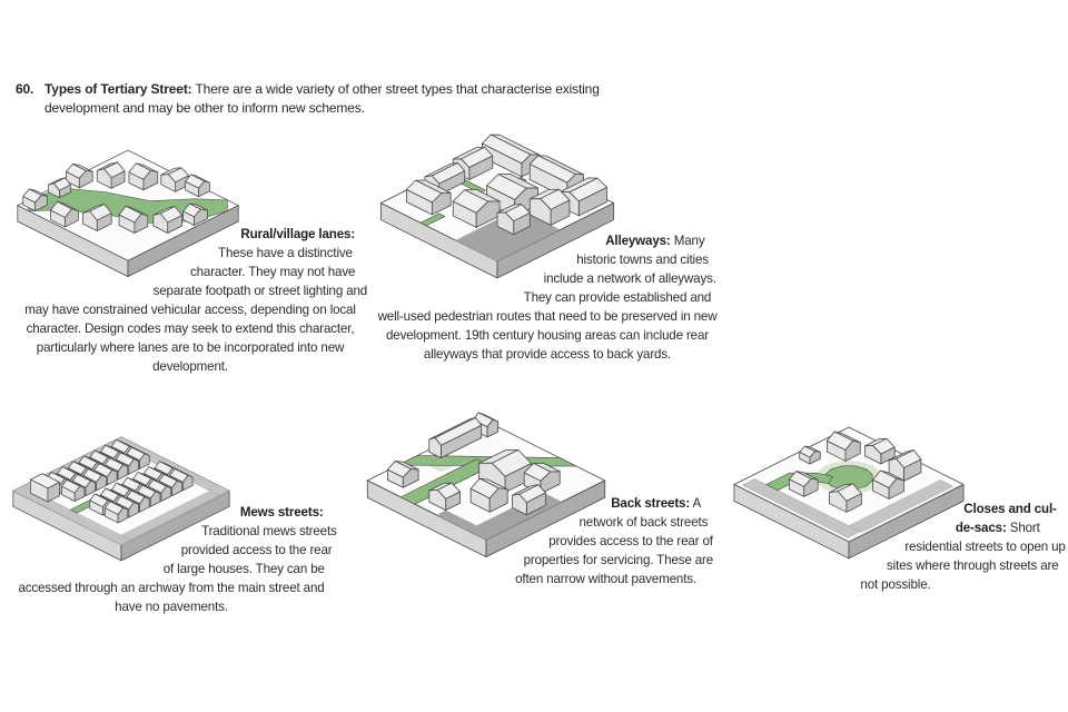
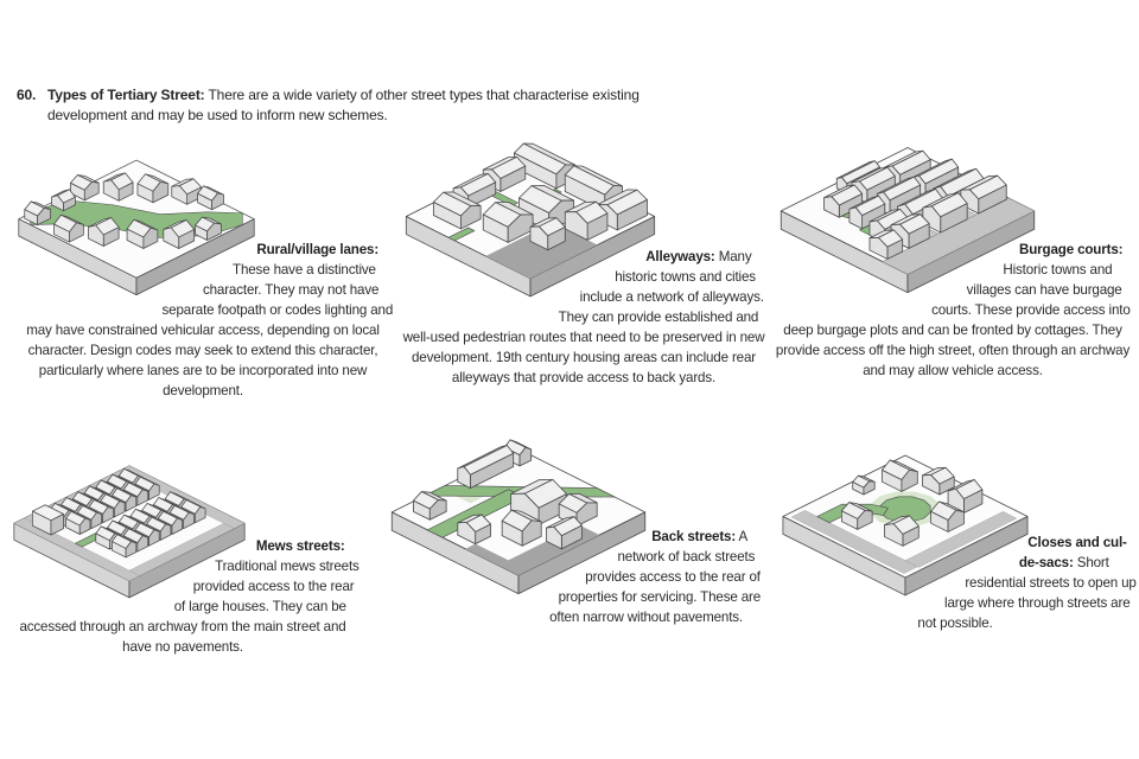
  60.
- Types of Tertiary Street: There are a wide variety of other street types that characterise existing development and may be other to inform new schemes.
+ Types of Tertiary Street: There are a wide variety of other street types that characterise existing development and may be used to inform new schemes.
- Rural/village lanes: These have a distinctive character. They may not have separate footpath or street lighting and may have constrained vehicular access, depending on local character. Design codes may seek to extend this character, particularly where lanes are to be incorporated into new development.
+ Rural/village lanes: These have a distinctive character. They may not have separate footpath or codes lighting and may have constrained vehicular access, depending on local character. Design codes may seek to extend this character, particularly where lanes are to be incorporated into new development.
  Alleyways: Many historic towns and cities include a network of alleyways. They can provide established and well-used pedestrian routes that need to be preserved in new development. 19th century housing areas can include rear alleyways that provide access to back yards.
+ Burgage courts: Historic towns and villages can have burgage courts. These provide access into deep burgage plots and can be fronted by cottages. They provide access off the high street, often through an archway and may allow vehicle access.
  Mews streets: Traditional mews streets provided access to the rear of large houses. They can be accessed through an archway from the main street and have no pavements.
  Back streets: A network of back streets provides access to the rear of properties for servicing. These are often narrow without pavements.
- Closes and cul-de-sacs: Short residential streets to open up sites where through streets are not possible.
+ Closes and cul-de-sacs: Short residential streets to open up large where through streets are not possible.
